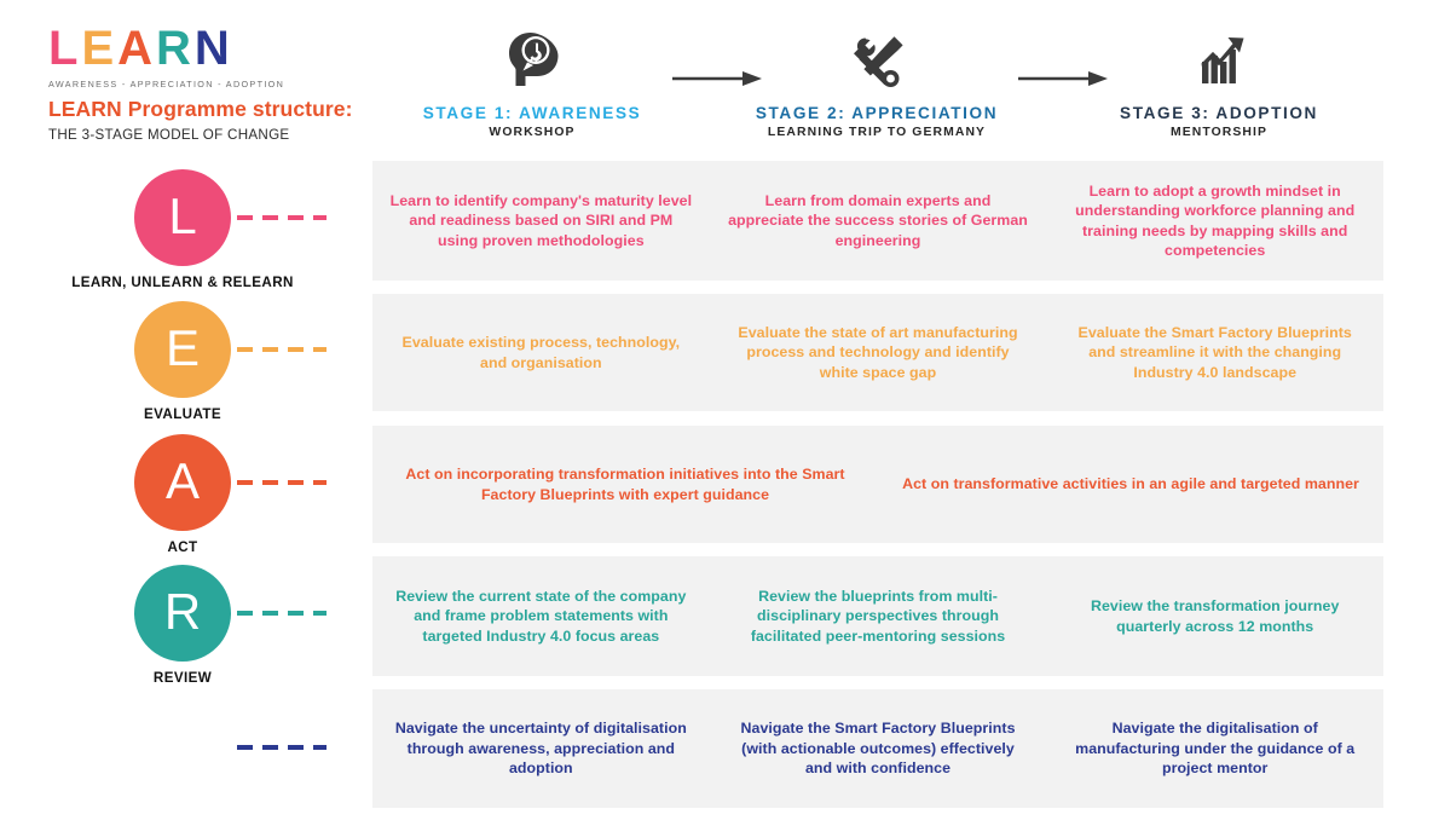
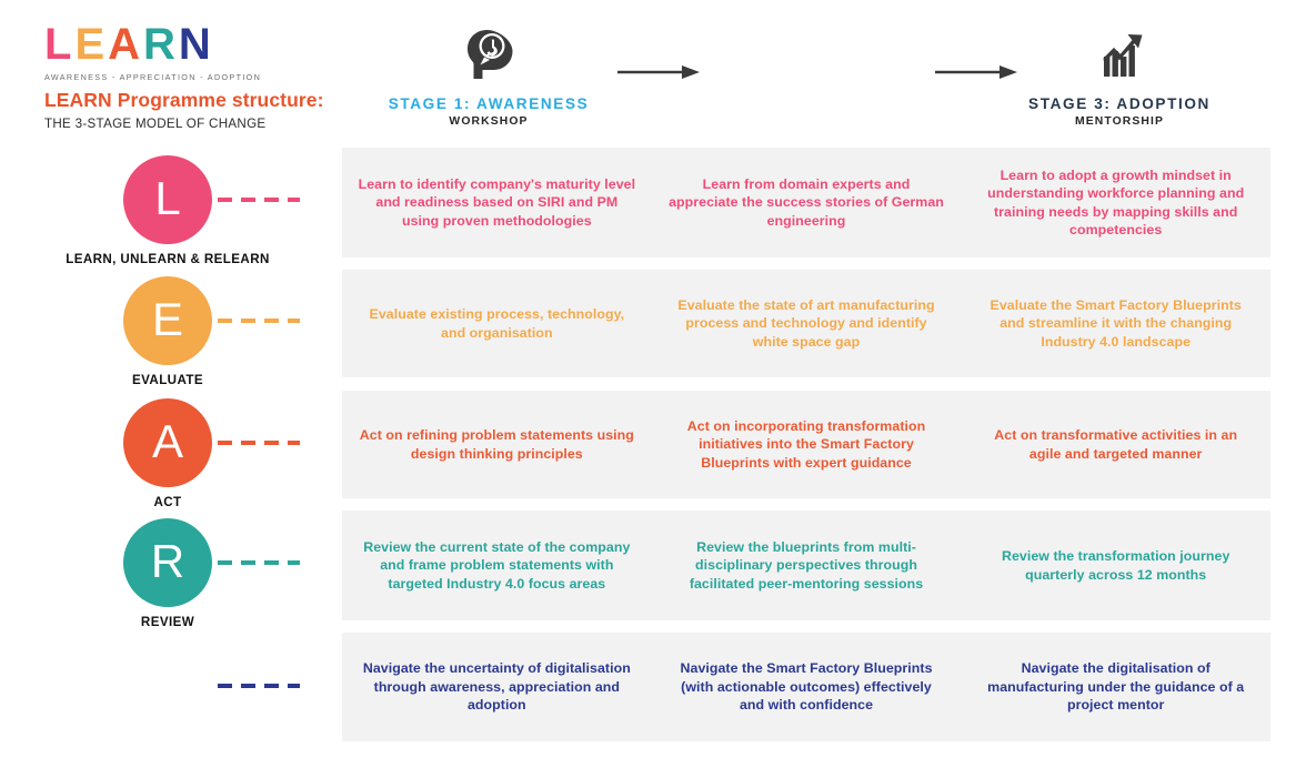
  LEARN
  AWARENESS - APPRECIATION - ADOPTION
  LEARN Programme structure:
  THE 3-STAGE MODEL OF CHANGE
  STAGE 1: AWARENESS
  WORKSHOP
- STAGE 2: APPRECIATION
- LEARNING TRIP TO GERMANY
  STAGE 3: ADOPTION
  MENTORSHIP
  L
  LEARN, UNLEARN & RELEARN
  E
  EVALUATE
  A
  ACT
  R
  REVIEW
  Learn to identify company's maturity level and readiness based on SIRI and PM using proven methodologies
  Learn from domain experts and appreciate the success stories of German engineering
  Learn to adopt a growth mindset in understanding workforce planning and training needs by mapping skills and competencies
  Evaluate existing process, technology, and organisation
  Evaluate the state of art manufacturing process and technology and identify white space gap
  Evaluate the Smart Factory Blueprints and streamline it with the changing Industry 4.0 landscape
+ Act on refining problem statements using design thinking principles
  Act on incorporating transformation initiatives into the Smart Factory Blueprints with expert guidance
  Act on transformative activities in an agile and targeted manner
  Review the current state of the company and frame problem statements with targeted Industry 4.0 focus areas
  Review the blueprints from multi-disciplinary perspectives through facilitated peer-mentoring sessions
  Review the transformation journey quarterly across 12 months
  Navigate the uncertainty of digitalisation through awareness, appreciation and adoption
  Navigate the Smart Factory Blueprints (with actionable outcomes) effectively and with confidence
  Navigate the digitalisation of manufacturing under the guidance of a project mentor
